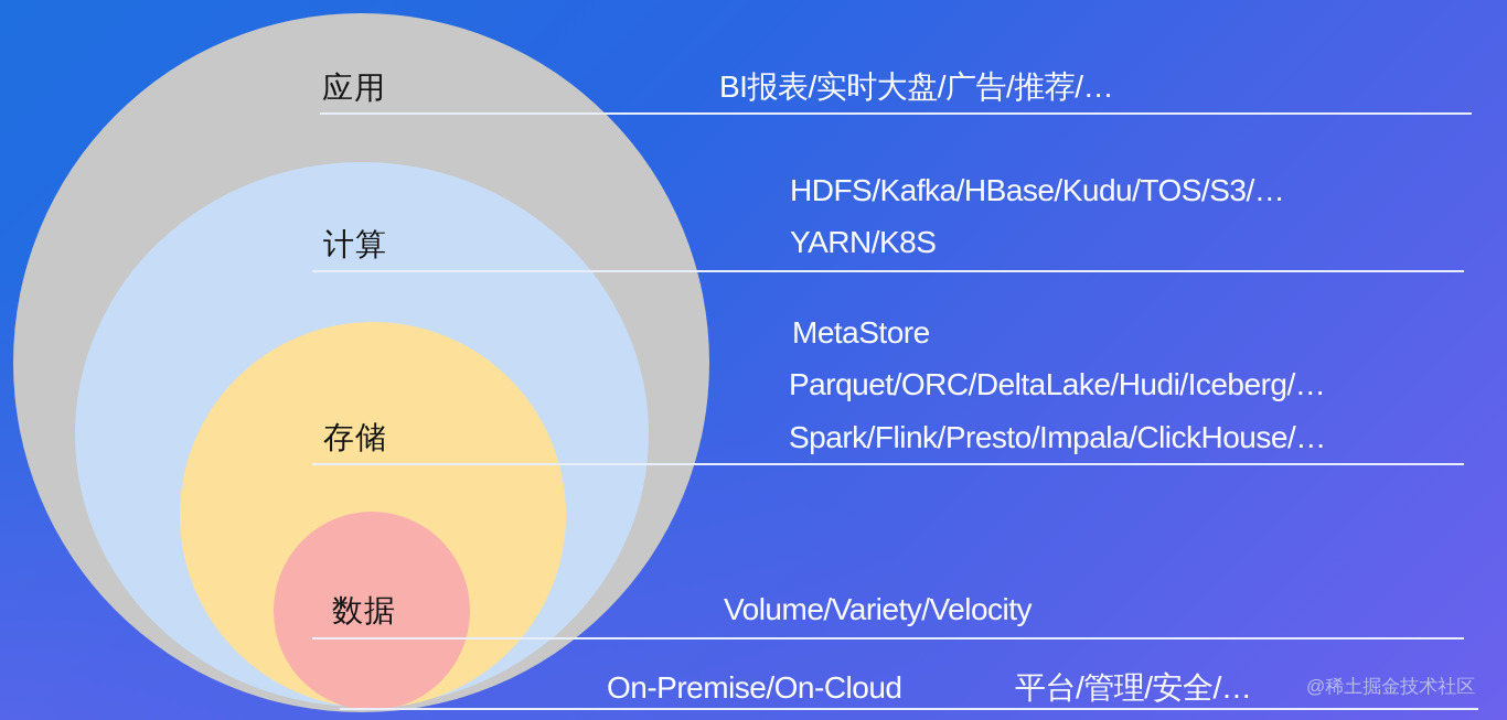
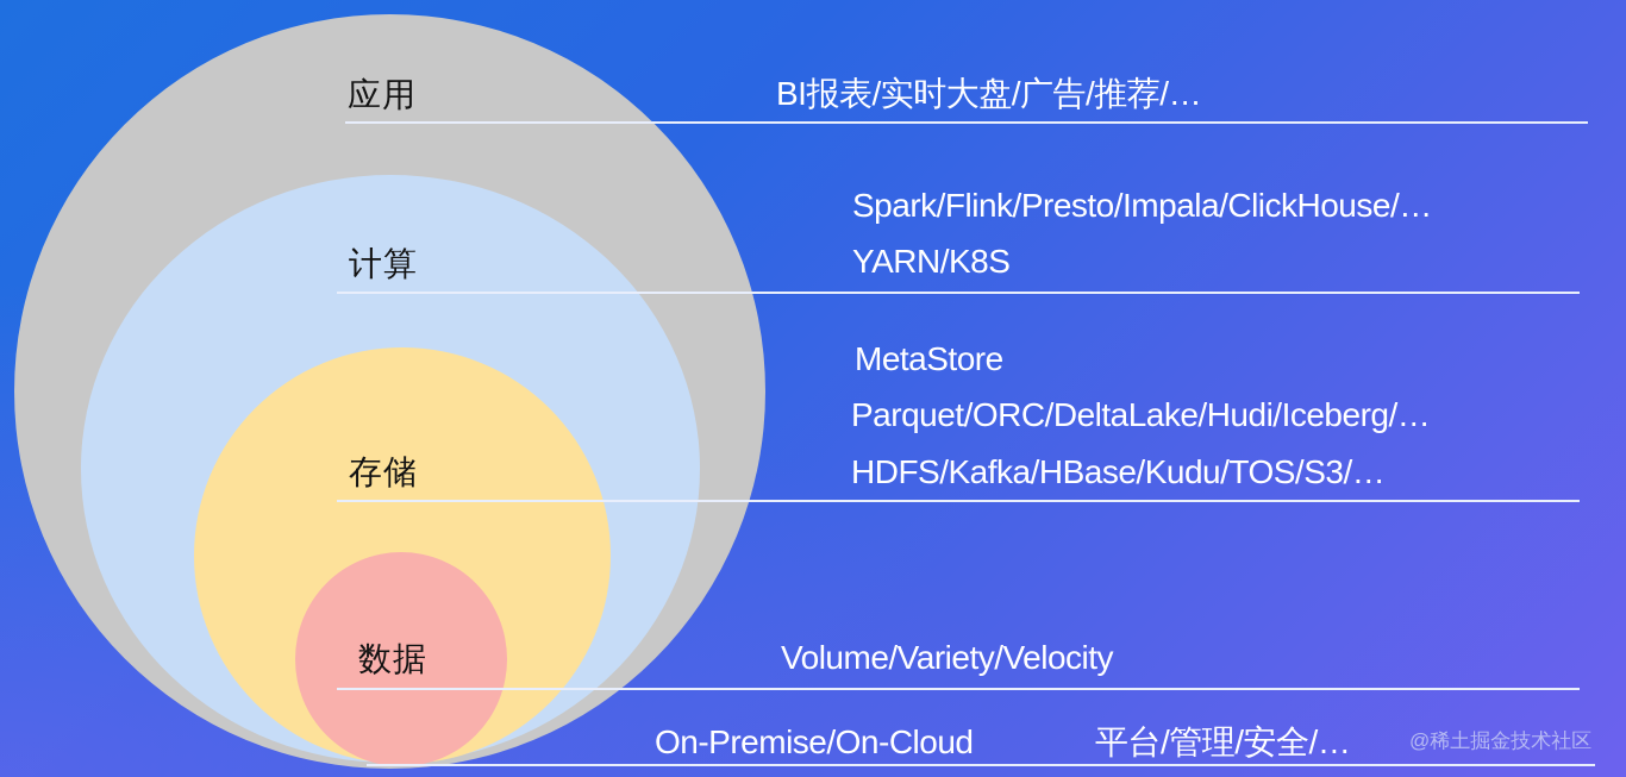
  应用
  计算
  存储
  数据
  BI报表/实时大盘/广告/推荐/…
- HDFS/Kafka/HBase/Kudu/TOS/S3/…
+ Spark/Flink/Presto/Impala/ClickHouse/…
  YARN/K8S
  MetaStore
  Parquet/ORC/DeltaLake/Hudi/Iceberg/…
- Spark/Flink/Presto/Impala/ClickHouse/…
+ HDFS/Kafka/HBase/Kudu/TOS/S3/…
  Volume/Variety/Velocity
  On-Premise/On-Cloud
  平台/管理/安全/…
  @稀土掘金技术社区
